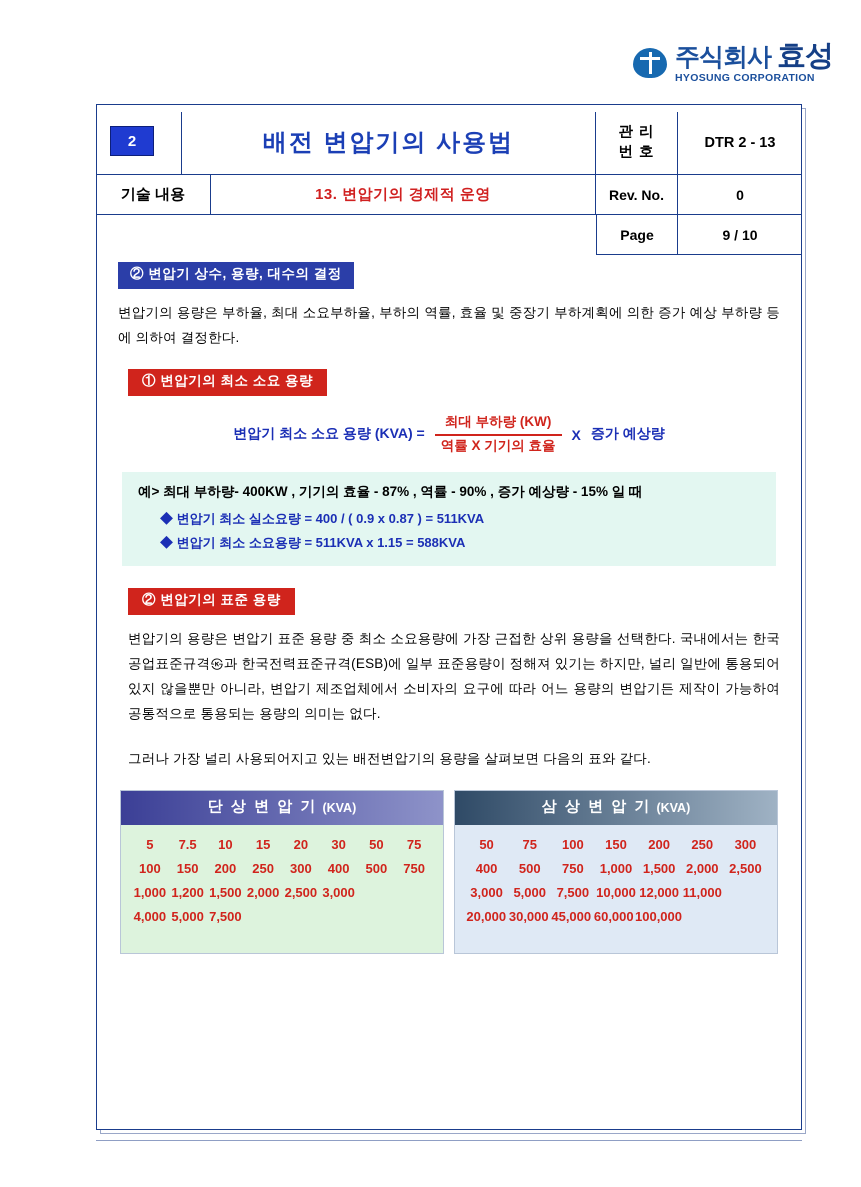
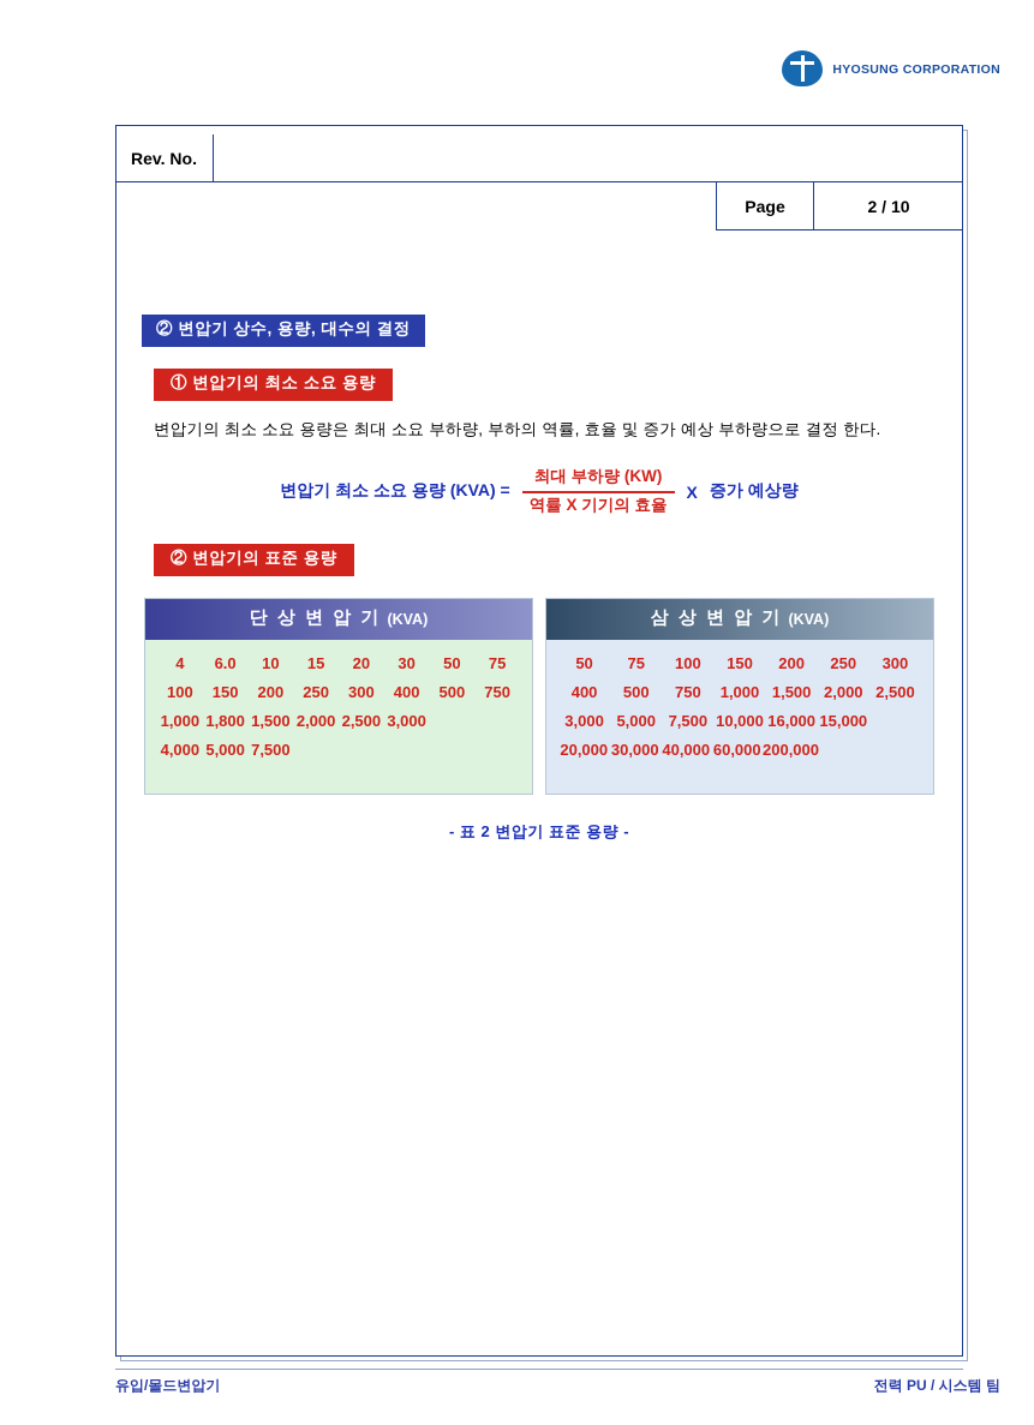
- 주식회사 효성
  HYOSUNG CORPORATION
- 2
- 배전 변압기의 사용법
- 관 리
- 번 호
- DTR 2 - 13
- 기술 내용
- 13. 변압기의 경제적 운영
  Rev. No.
- 0
  Page
- 9 / 10
+ 2 / 10
  ② 변압기 상수, 용량, 대수의 결정
- 변압기의 용량은 부하율, 최대 소요부하율, 부하의 역률, 효율 및 중장기 부하계획에 의한 증가 예상 부하량 등에 의하여 결정한다.
  ① 변압기의 최소 소요 용량
+ 변압기의 최소 소요 용량은 최대 소요 부하량, 부하의 역률, 효율 및 증가 예상 부하량으로 결정 한다.
  변압기 최소 소요 용량 (KVA) =
  최대 부하량 (KW)
  역률 X 기기의 효율
  X
  증가 예상량
- 예> 최대 부하량- 400KW , 기기의 효율 - 87% , 역률 - 90% , 증가 예상량 - 15% 일 때
- ◆ 변압기 최소 실소요량 = 400 / ( 0.9 x 0.87 ) = 511KVA
- ◆ 변압기 최소 소요용량 = 511KVA x 1.15 = 588KVA
  ② 변압기의 표준 용량
- 변압기의 용량은 변압기 표준 용량 중 최소 소요용량에 가장 근접한 상위 용량을 선택한다. 국내에서는 한국공업표준규격㉿과 한국전력표준규격(ESB)에 일부 표준용량이 정해져 있기는 하지만, 널리 일반에 통용되어 있지 않을뿐만 아니라, 변압기 제조업체에서 소비자의 요구에 따라 어느 용량의 변압기든 제작이 가능하여 공통적으로 통용되는 용량의 의미는 없다.
- 그러나 가장 널리 사용되어지고 있는 배전변압기의 용량을 살펴보면 다음의 표와 같다.
  단 상 변 압 기
  (KVA)
- 5
+ 4
- 7.5
+ 6.0
  10
  15
  20
  30
  50
  75
  100
  150
  200
  250
  300
  400
  500
  750
  1,000
- 1,200
+ 1,800
  1,500
  2,000
  2,500
  3,000
  4,000
  5,000
  7,500
  삼 상 변 압 기
  (KVA)
  50
  75
  100
  150
  200
  250
  300
  400
  500
  750
  1,000
  1,500
  2,000
  2,500
  3,000
  5,000
  7,500
  10,000
- 12,000
+ 16,000
- 11,000
+ 15,000
  20,000
  30,000
- 45,000
+ 40,000
  60,000
- 100,000
+ 200,000
+ - 표 2 변압기 표준 용량 -
+ 유입/몰드변압기
+ 전력 PU / 시스템 팀
